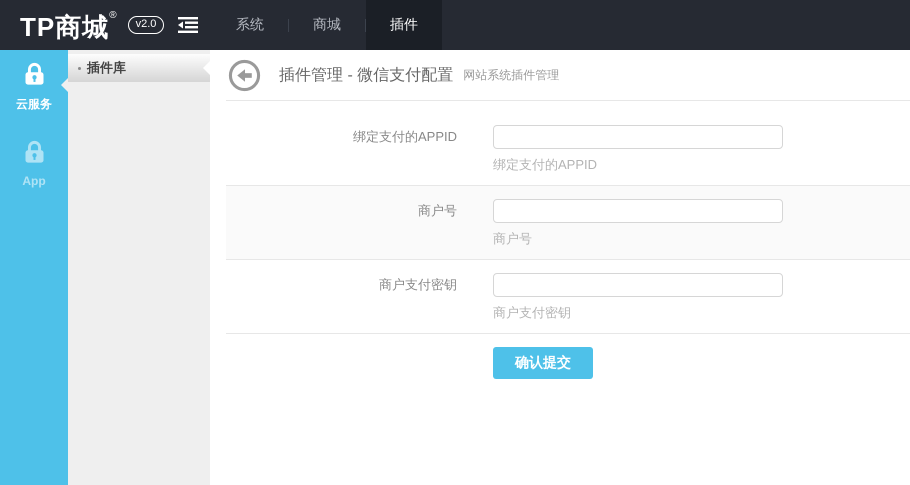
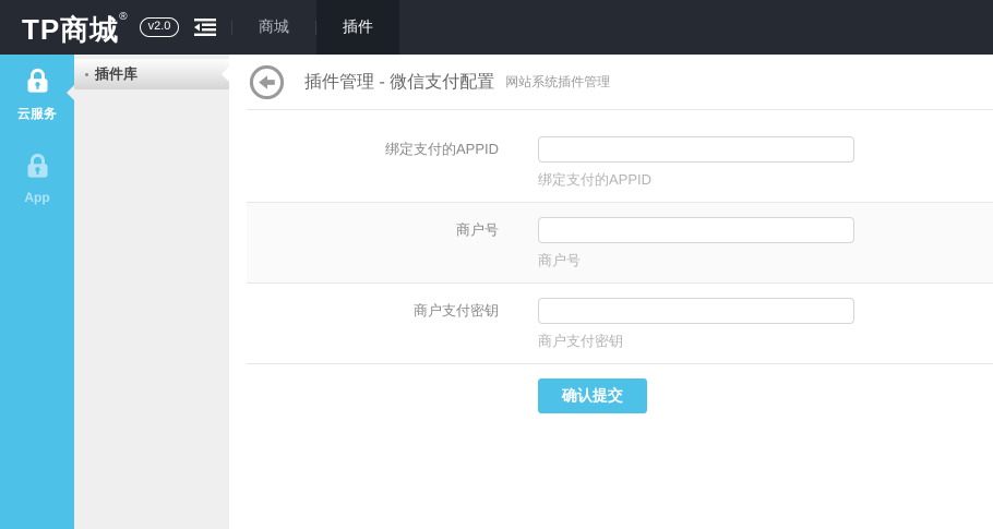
  TP商城®
  v2.0
- 系统
  商城
  插件
  云服务
  App
  插件库
  插件管理 - 微信支付配置
  网站系统插件管理
  绑定支付的APPID
  绑定支付的APPID
  商户号
  商户号
  商户支付密钥
  商户支付密钥
  确认提交
